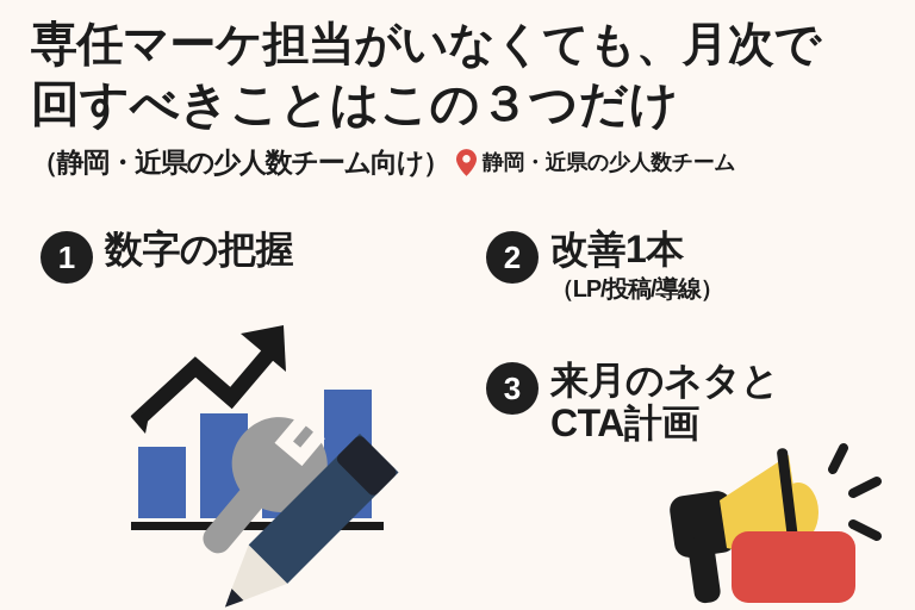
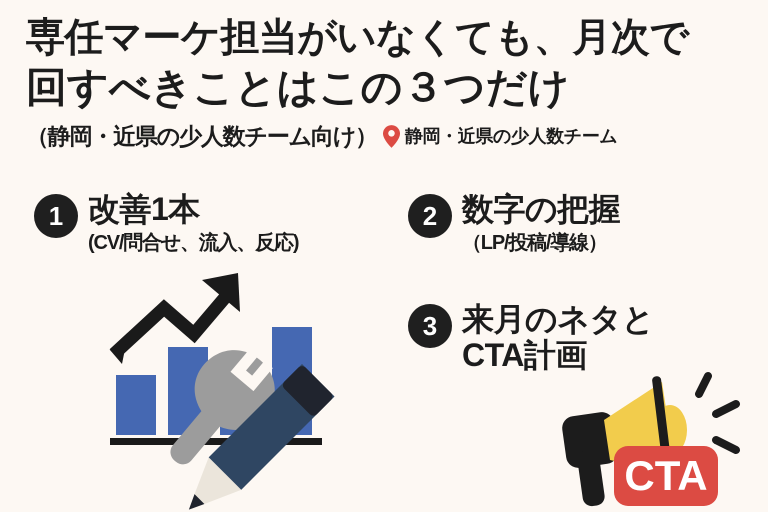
  専任マーケ担当がいなくても、月次で
  回すべきことはこの３つだけ
  （静岡・近県の少人数チーム向け）
  静岡・近県の少人数チーム
  1
- 数字の把握
+ 改善1本
+ (CV/問合せ、流入、反応)
  2
- 改善1本
+ 数字の把握
  （LP/投稿/導線）
  3
  来月のネタと
  CTA計画
+ CTA
